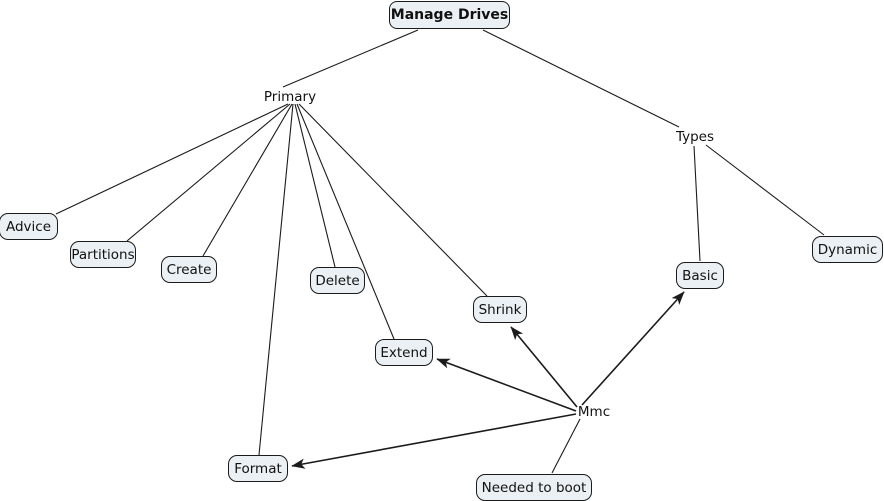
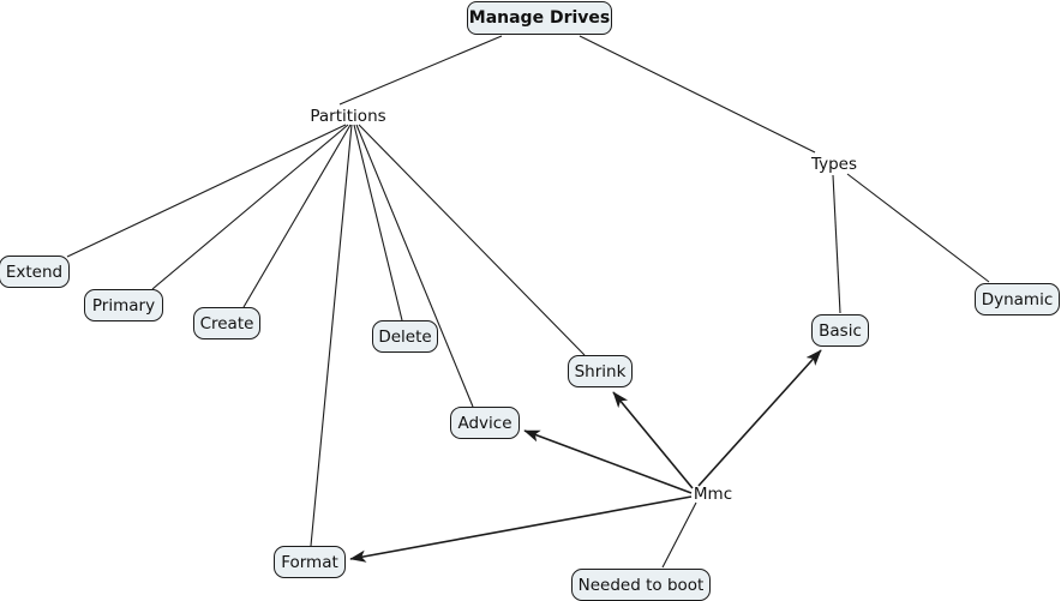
  Manage Drives
- Primary
+ Partitions
  Types
- Advice
+ Extend
- Partitions
+ Primary
  Create
  Delete
  Shrink
- Extend
+ Advice
  Format
  Basic
  Dynamic
  Mmc
  Needed to boot
